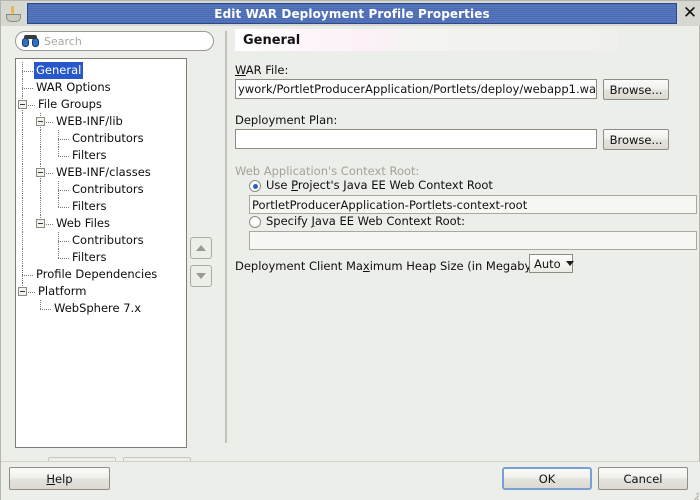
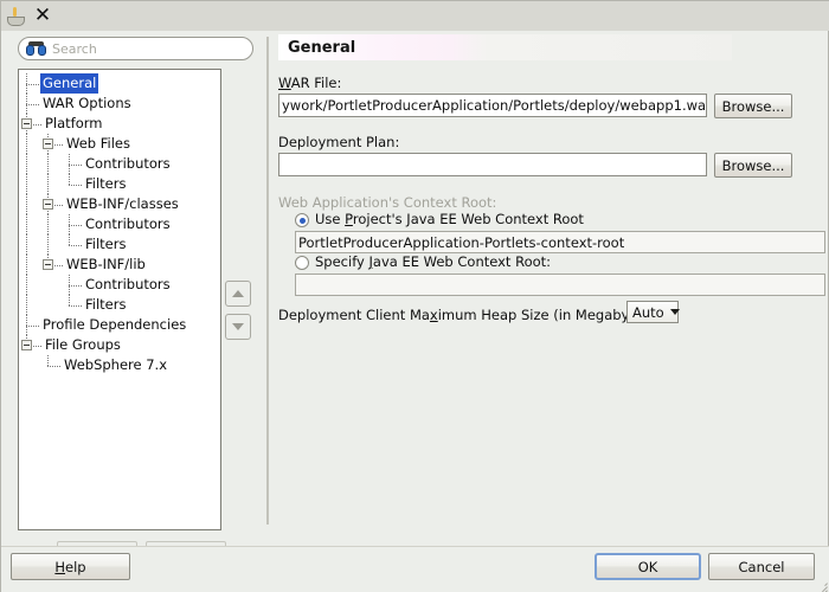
- Edit WAR Deployment Profile Properties
  ✕
  Search
  General
  WAR Options
- File Groups
+ Platform
- WEB-INF/lib
+ Web Files
  Contributors
  Filters
  WEB-INF/classes
  Contributors
  Filters
- Web Files
+ WEB-INF/lib
  Contributors
  Filters
  Profile Dependencies
- Platform
+ File Groups
  WebSphere 7.x
  General
  WAR File:
  ywork/PortletProducerApplication/Portlets/deploy/webapp1.wa
  Browse...
  Deployment Plan:
  Browse...
  Web Application's Context Root:
  Use Project's Java EE Web Context Root
  PortletProducerApplication-Portlets-context-root
  Specify Java EE Web Context Root:
  Deployment Client Maximum Heap Size (in Megaby
  Auto
  H
  elp
  OK
  Cancel
